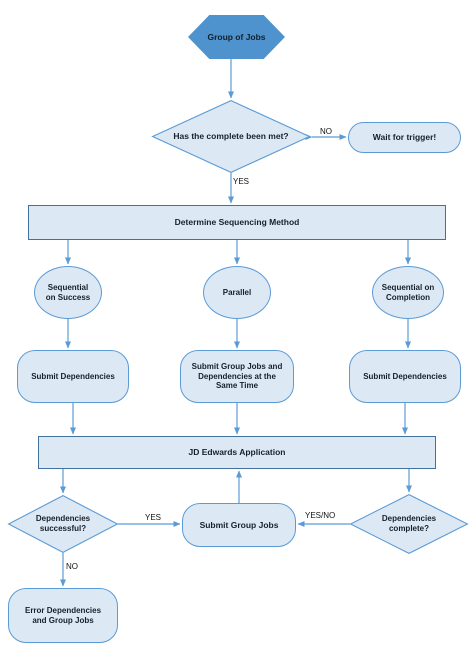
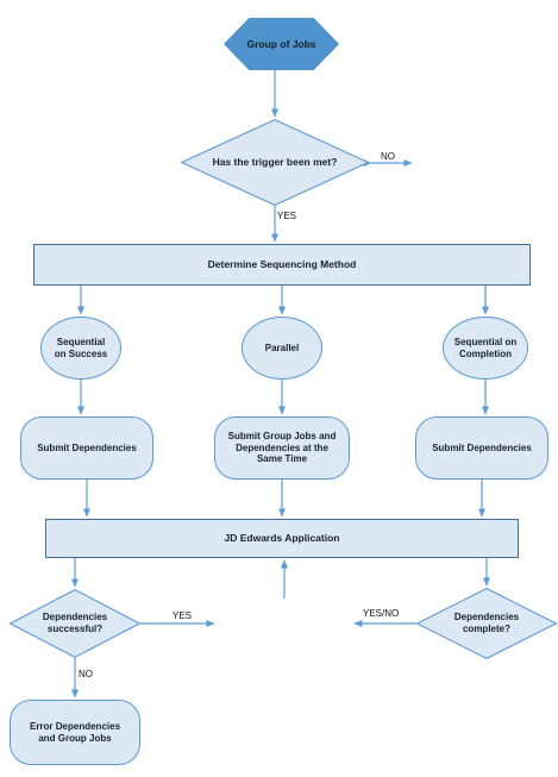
  Group of Jobs
- Has the complete been met?
+ Has the trigger been met?
- Wait for trigger!
  Determine Sequencing Method
  Sequential
  on Success
  Parallel
  Sequential on
  Completion
  Submit Dependencies
  Submit Group Jobs and
  Dependencies at the
  Same Time
  Submit Dependencies
  JD Edwards Application
  Dependencies
  successful?
- Submit Group Jobs
  Dependencies
  complete?
  Error Dependencies
  and Group Jobs
  NO
  YES
  YES
  YES/NO
  NO
